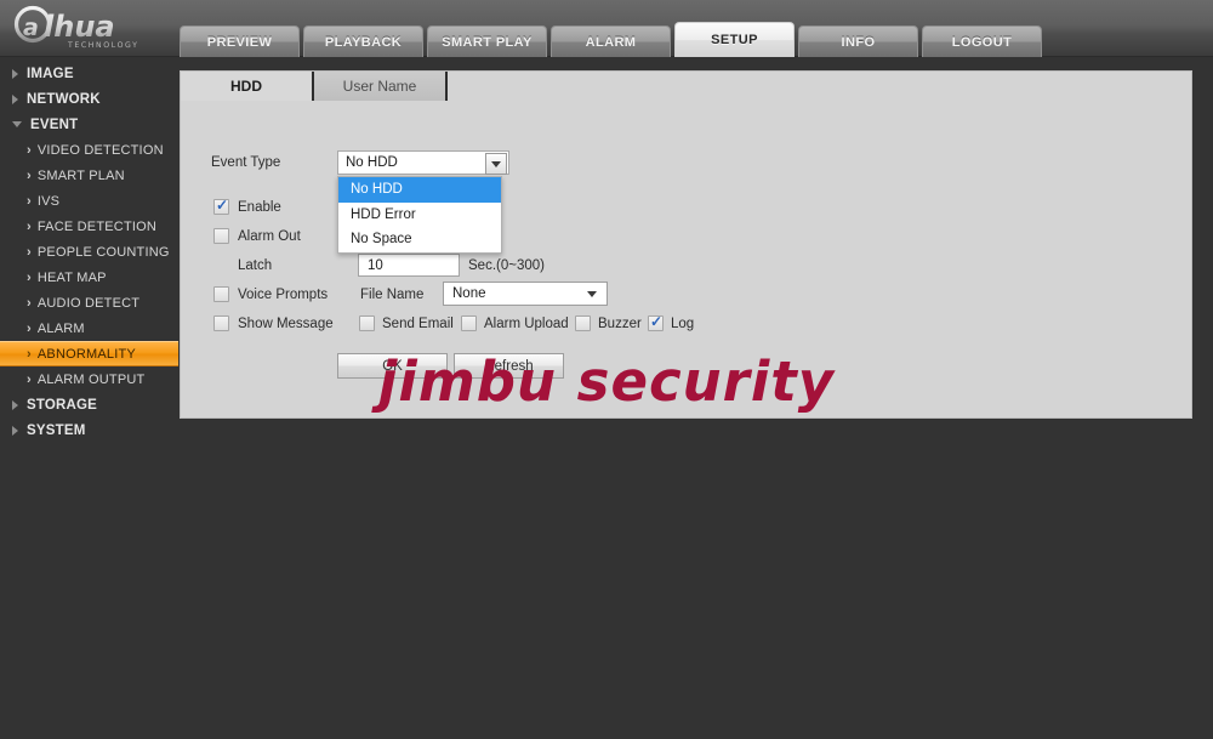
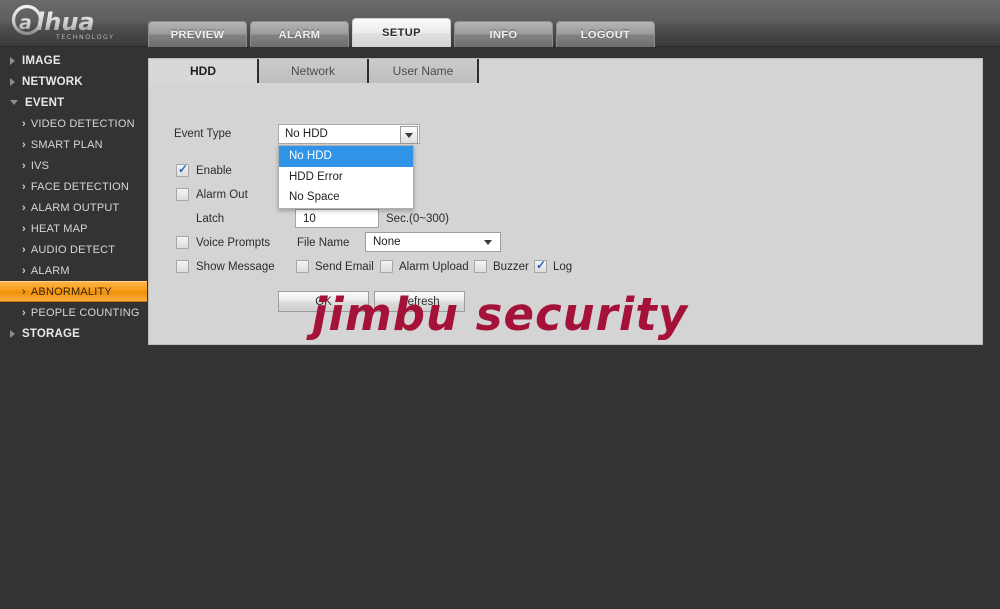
  a
  lhua
  PREVIEW
- PLAYBACK
- SMART PLAY
  ALARM
  SETUP
  INFO
  LOGOUT
  IMAGE
  NETWORK
  EVENT
  ›
  VIDEO DETECTION
  ›
  SMART PLAN
  ›
  IVS
  ›
  FACE DETECTION
  ›
- PEOPLE COUNTING
+ ALARM OUTPUT
  ›
  HEAT MAP
  ›
  AUDIO DETECT
  ›
  ALARM
  ›
  ABNORMALITY
  ›
- ALARM OUTPUT
+ PEOPLE COUNTING
  STORAGE
- SYSTEM
  HDD
+ Network
  User Name
  Event Type
  No HDD
  No HDD
  HDD Error
  No Space
  Enable
  Alarm Out
  Latch
  10
  Sec.(0~300)
  Voice Prompts
  File Name
  None
  Show Message
  Send Email
  Alarm Upload
  Buzzer
  Log
  OK
  Refresh
  jimbu security
